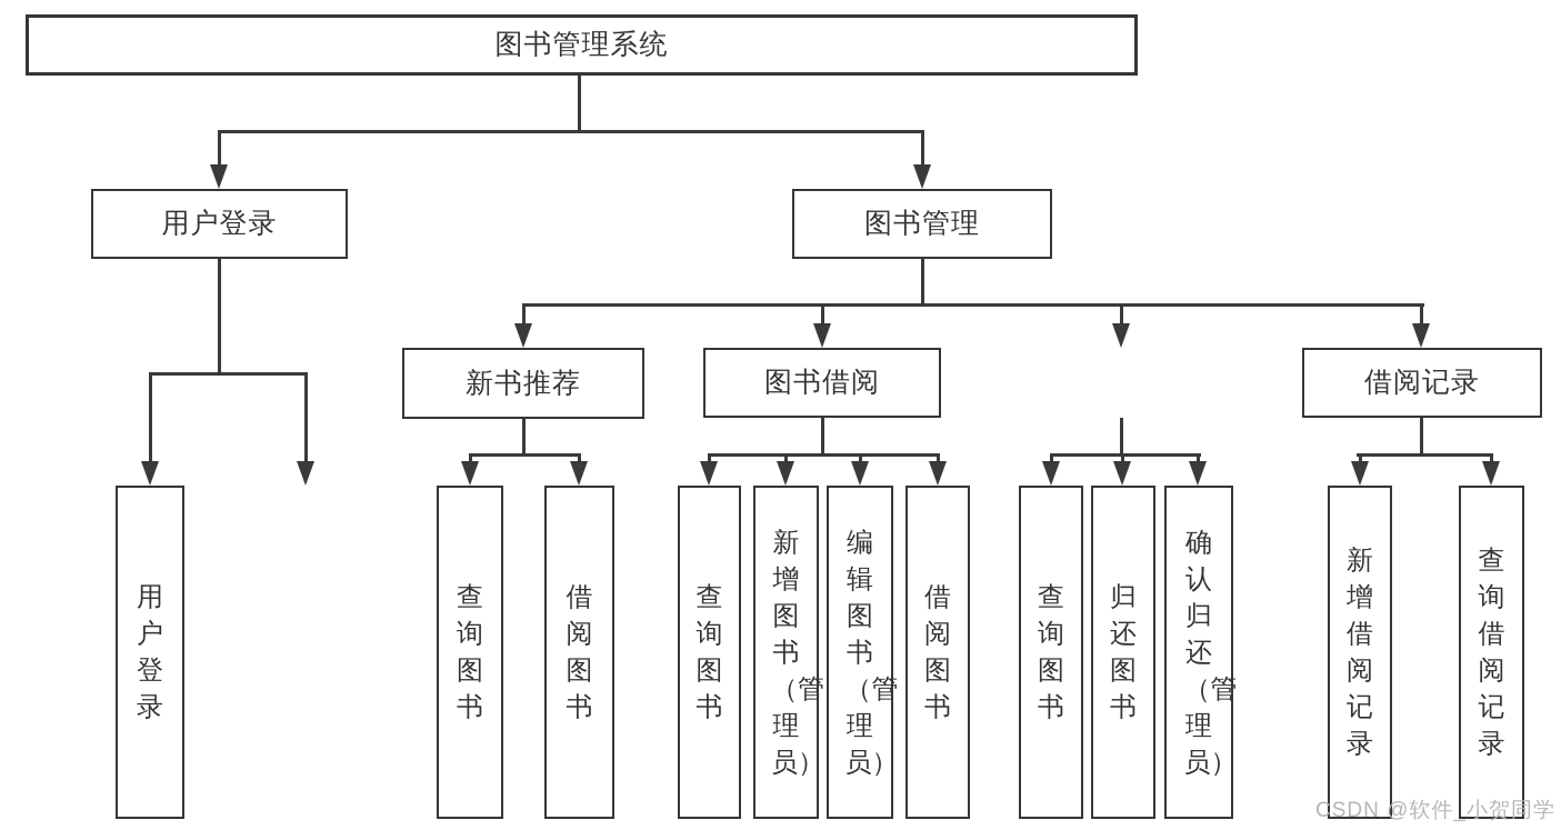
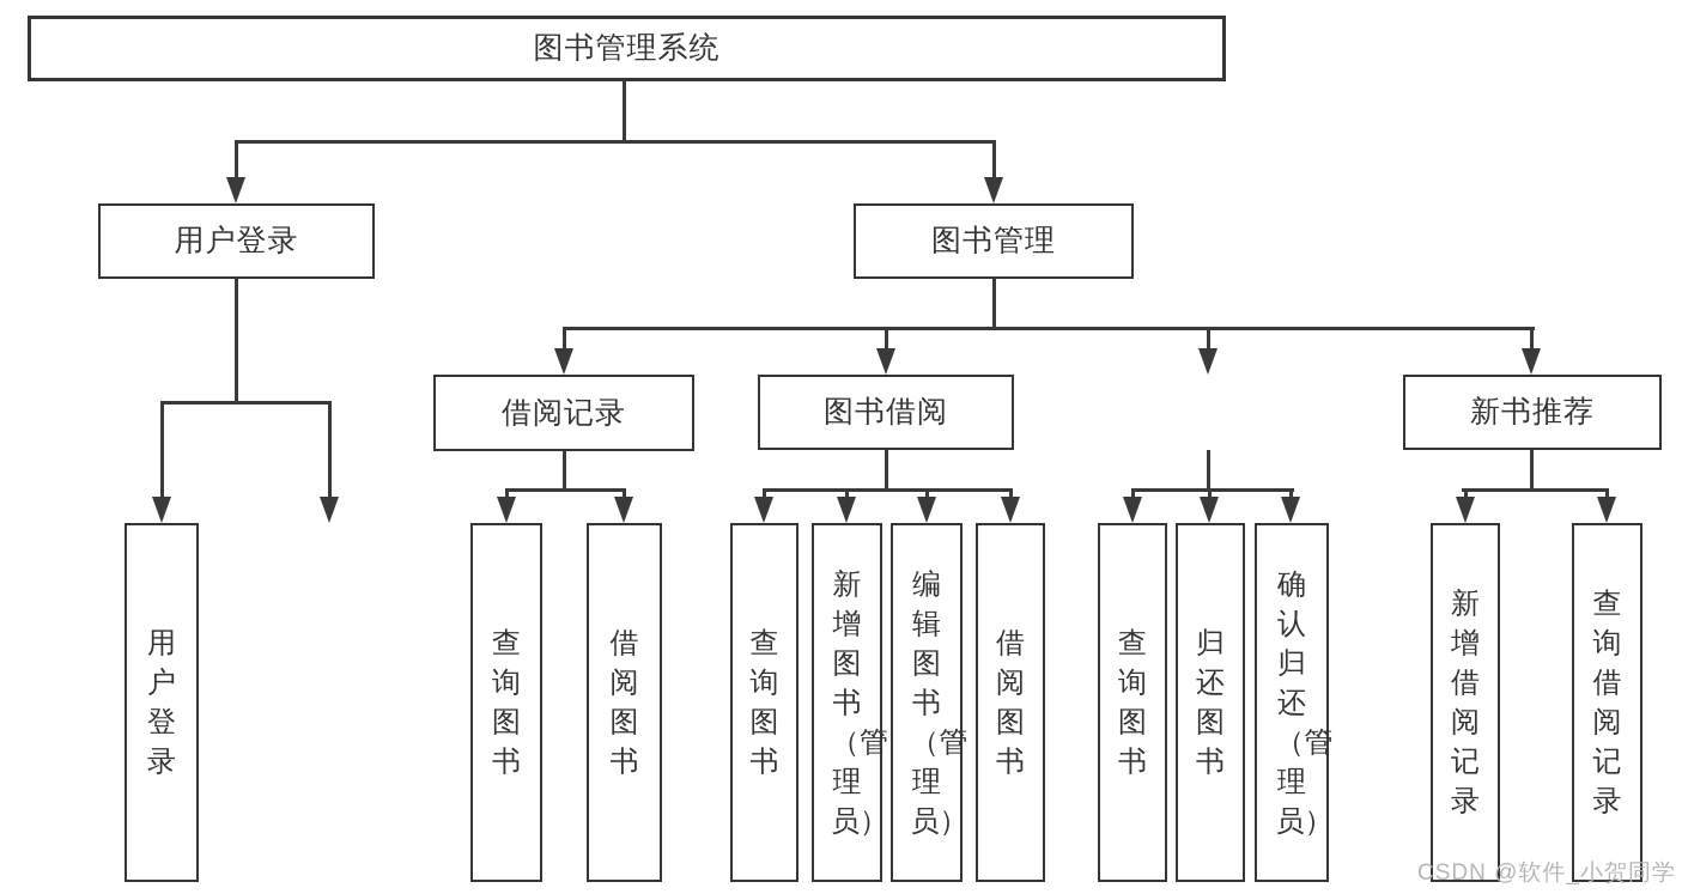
  图书管理系统
  用户登录
  图书管理
- 新书推荐
+ 借阅记录
  图书借阅
- 借阅记录
+ 新书推荐
  用户登录
  查询图书
  借阅图书
  查询图书
  新增图书（管理员）
  编辑图书（管理员）
  借阅图书
  查询图书
  归还图书
  确认归还（管理员）
  新增借阅记录
  查询借阅记录
  CSDN @软件_小贺同学
